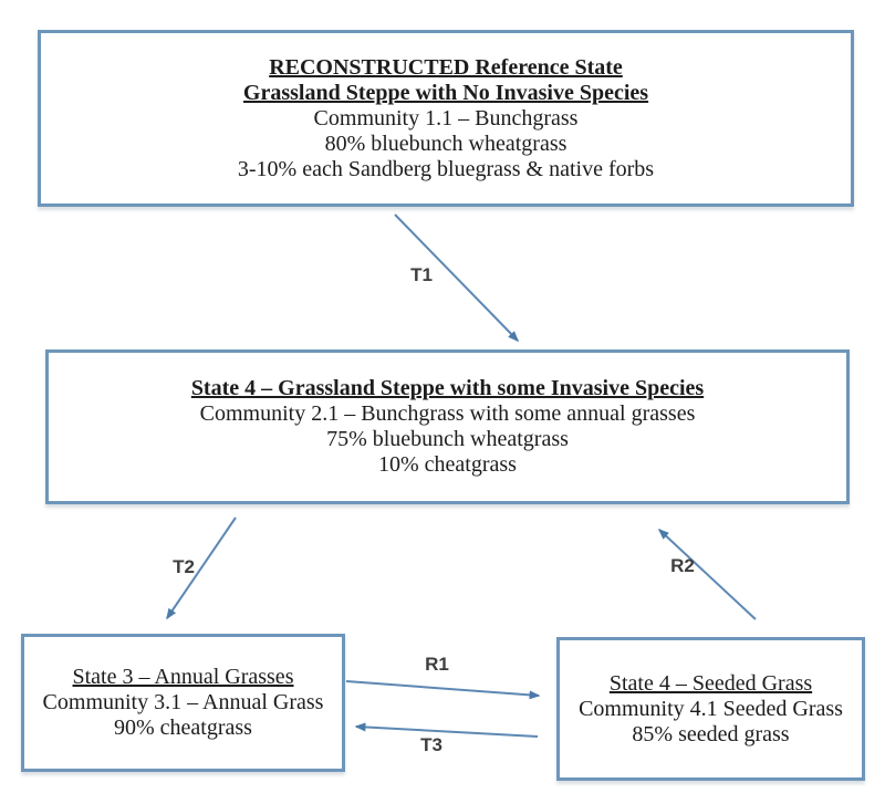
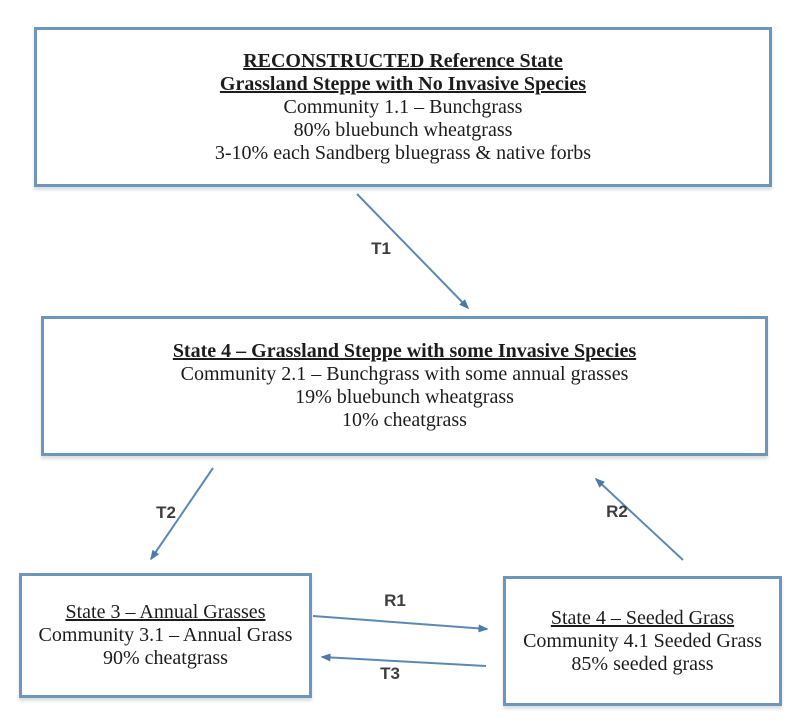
  RECONSTRUCTED Reference State
  Grassland Steppe with No Invasive Species
  Community 1.1 – Bunchgrass
  80% bluebunch wheatgrass
  3-10% each Sandberg bluegrass & native forbs
  State 4 – Grassland Steppe with some Invasive Species
  Community 2.1 – Bunchgrass with some annual grasses
- 75% bluebunch wheatgrass
+ 19% bluebunch wheatgrass
  10% cheatgrass
  State 3 – Annual Grasses
  Community 3.1 – Annual Grass
  90% cheatgrass
  State 4 – Seeded Grass
  Community 4.1 Seeded Grass
  85% seeded grass
  T1
  T2
  R2
  R1
  T3
